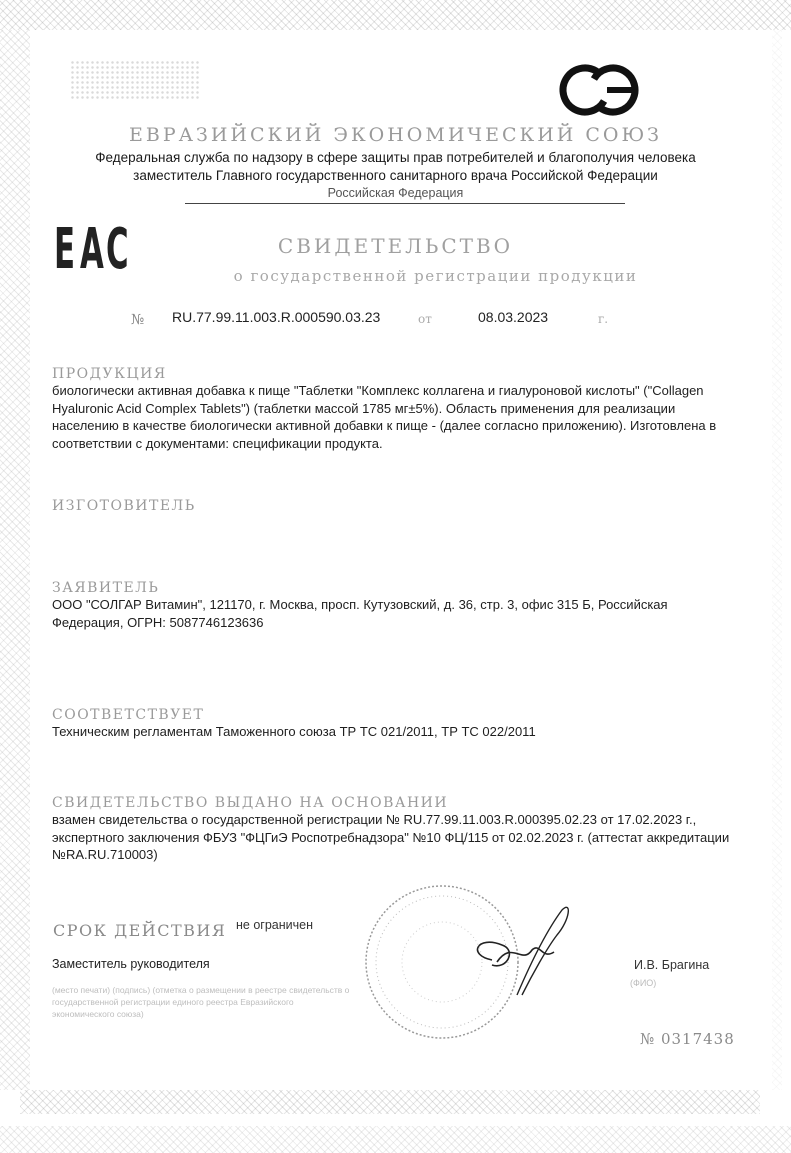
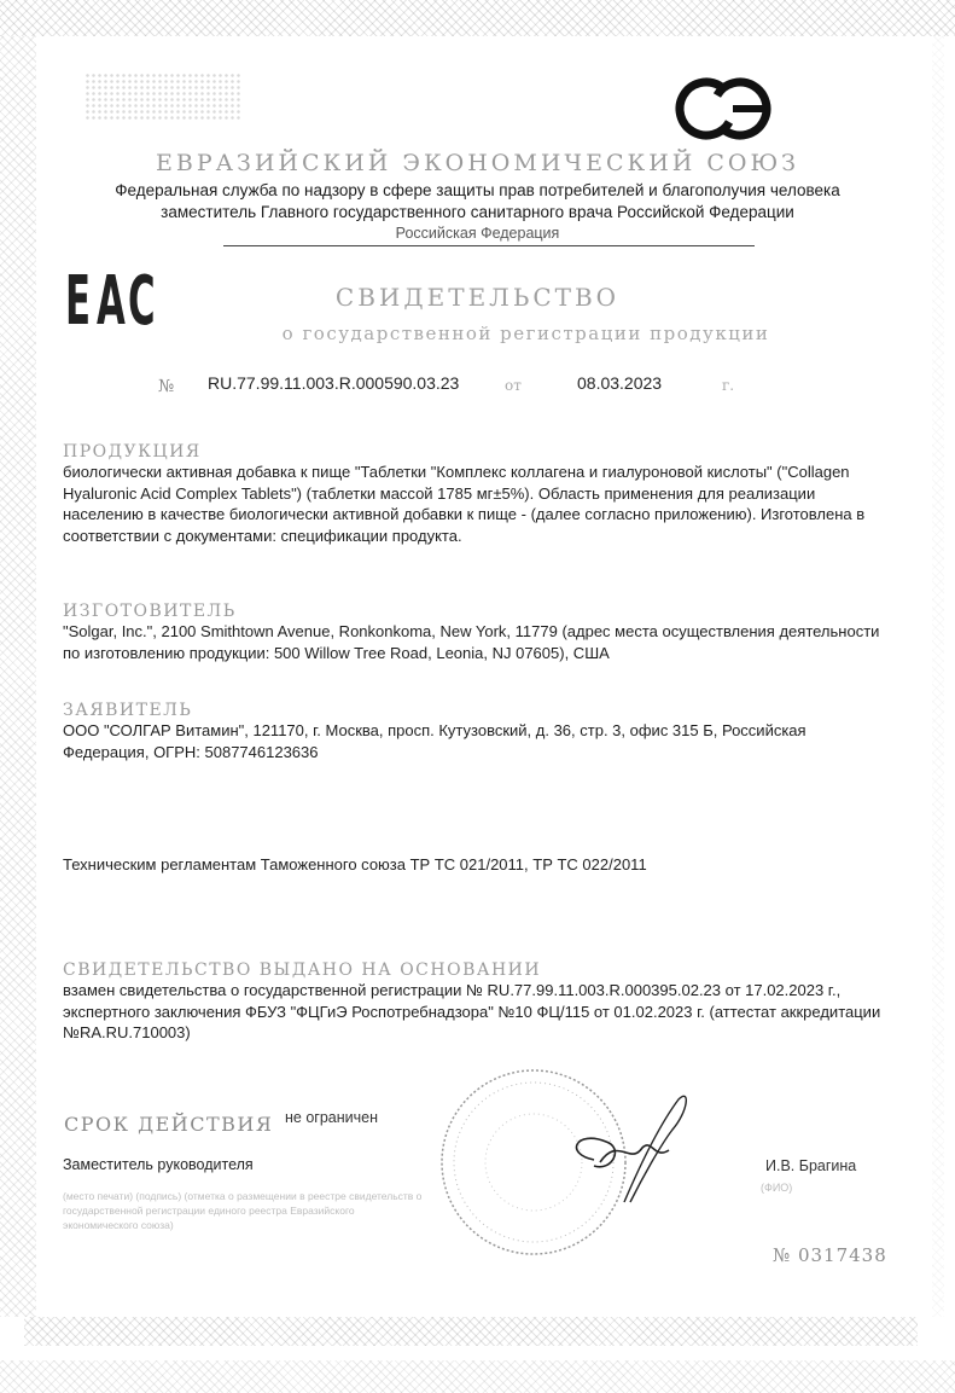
  ЕВРАЗИЙСКИЙ ЭКОНОМИЧЕСКИЙ СОЮЗ
  Федеральная служба по надзору в сфере защиты прав потребителей и благополучия человека
  заместитель Главного государственного санитарного врача Российской Федерации
  Российская Федерация
  Е
  СВИДЕТЕЛЬСТВО
  о государственной регистрации продукции
  №
  RU.77.99.11.003.R.000590.03.23
  от
  08.03.2023
  г.
  ПРОДУКЦИЯ
  биологически активная добавка к пище "Таблетки "Комплекс коллагена и гиалуроновой кислоты" ("Collagen Hyaluronic Acid Complex Tablets") (таблетки массой 1785 мг±5%). Область применения для реализации населению в качестве биологически активной добавки к пище - (далее согласно приложению). Изготовлена в соответствии с документами: спецификации продукта.
  ИЗГОТОВИТЕЛЬ
+ "Solgar, Inc.", 2100 Smithtown Avenue, Ronkonkoma, New York, 11779 (адрес места осуществления деятельности по изготовлению продукции: 500 Willow Tree Road, Leonia, NJ 07605), США
  ЗАЯВИТЕЛЬ
  ООО "СОЛГАР Витамин", 121170, г. Москва, просп. Кутузовский, д. 36, стр. 3, офис 315 Б, Российская Федерация, ОГРН: 5087746123636
- СООТВЕТСТВУЕТ
  Техническим регламентам Таможенного союза ТР ТС 021/2011, ТР ТС 022/2011
  СВИДЕТЕЛЬСТВО ВЫДАНО НА ОСНОВАНИИ
- взамен свидетельства о государственной регистрации № RU.77.99.11.003.R.000395.02.23 от 17.02.2023 г., экспертного заключения ФБУЗ "ФЦГиЭ Роспотребнадзора" №10 ФЦ/115 от 02.02.2023 г. (аттестат аккредитации №RA.RU.710003)
+ взамен свидетельства о государственной регистрации № RU.77.99.11.003.R.000395.02.23 от 17.02.2023 г., экспертного заключения ФБУЗ "ФЦГиЭ Роспотребнадзора" №10 ФЦ/115 от 01.02.2023 г. (аттестат аккредитации №RA.RU.710003)
  СРОК ДЕЙСТВИЯ
  не ограничен
  Заместитель руководителя
  И.В. Брагина
  (ФИО)
  (место печати) (подпись) (отметка о размещении в реестре свидетельств о государственной регистрации единого реестра Евразийского экономического союза)
  № 0317438
